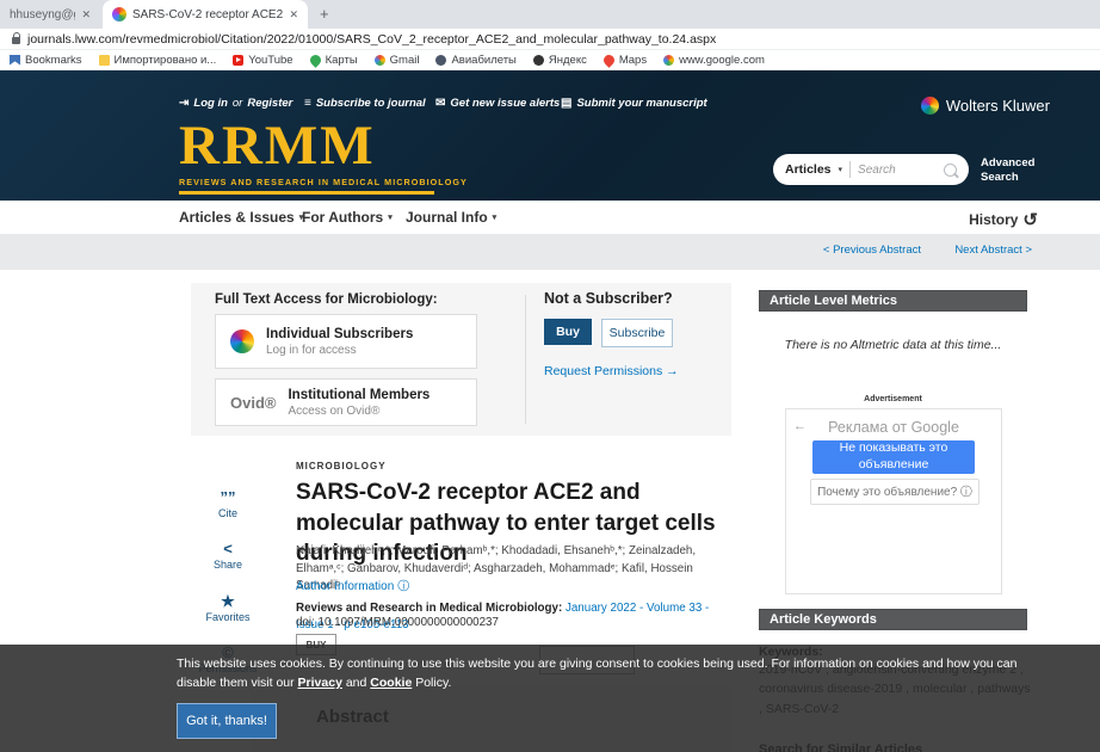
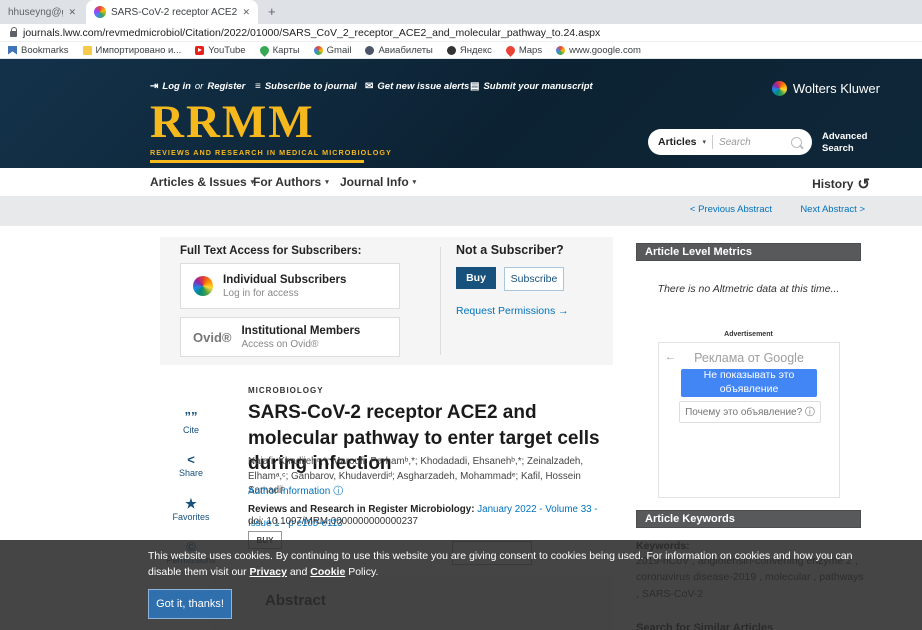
  ✕
  SARS-CoV-2 receptor ACE2
  ✕
  +
  journals.lww.com/revmedmicrobiol/Citation/2022/01000/SARS_CoV_2_receptor_ACE2_and_molecular_pathway_to.24.aspx
  Bookmarks
  Импортировано и...
  YouTube
  Карты
  Gmail
  Авиабилеты
  Яндекс
  Maps
  www.google.com
  ⇥
  Log in
  or
  Register
  ≡
  Subscribe to journal
  ✉
  Get new issue alerts
  ▤
  Submit your manuscript
  Wolters Kluwer
  RRMM
  REVIEWS AND RESEARCH IN MEDICAL MICROBIOLOGY
  Articles
  Search
  Advanced Search
  Articles & Issues
  For Authors
  Journal Info
  History
  ↺
  < Previous Abstract
  Next Abstract >
- Full Text Access for Microbiology:
+ Full Text Access for Subscribers:
  Individual Subscribers
  Log in for access
  Ovid®
  Institutional Members
  Access on Ovid®
  Not a Subscriber?
  Buy
  Subscribe
  Request Permissions →
  ””
  Cite
  <
  Share
  ★
  Favorites
  ©
  Permissions
  MICROBIOLOGY
  SARS-CoV-2 receptor ACE2 and molecular pathway to enter target cells during infection
  Najafi, Khadijehᵃ,*; Maroufi, Parhamᵇ,*; Khodadadi, Ehsanehᵇ,*; Zeinalzadeh, Elhamᵃ,ᶜ; Ganbarov, Khudaverdiᵈ; Asgharzadeh, Mohammadᵉ; Kafil, Hossein Samadiᵇ
  Author Information
  ⓘ
- Reviews and Research in Medical Microbiology: January 2022 - Volume 33 - Issue 1 - p e105-e113
+ Reviews and Research in Register Microbiology: January 2022 - Volume 33 - Issue 1 - p e105-e113
  doi: 10.1097/MRM.0000000000000237
  BUY
  Abstract
  Article Level Metrics
  There is no Altmetric data at this time...
  ←
  Реклама от Google
  Не показывать это объявление
  Почему это объявление? ⓘ
  Article Keywords
  Keywords:
  2019-nCoV , angiotensin-converting enzyme 2 , coronavirus disease-2019 , molecular , pathways , SARS-CoV-2
  Search for Similar Articles
  This website uses cookies. By continuing to use this website you are giving consent to cookies being used. For information on cookies and how you can disable them visit our Privacy and Cookie Policy.
  Got it, thanks!
